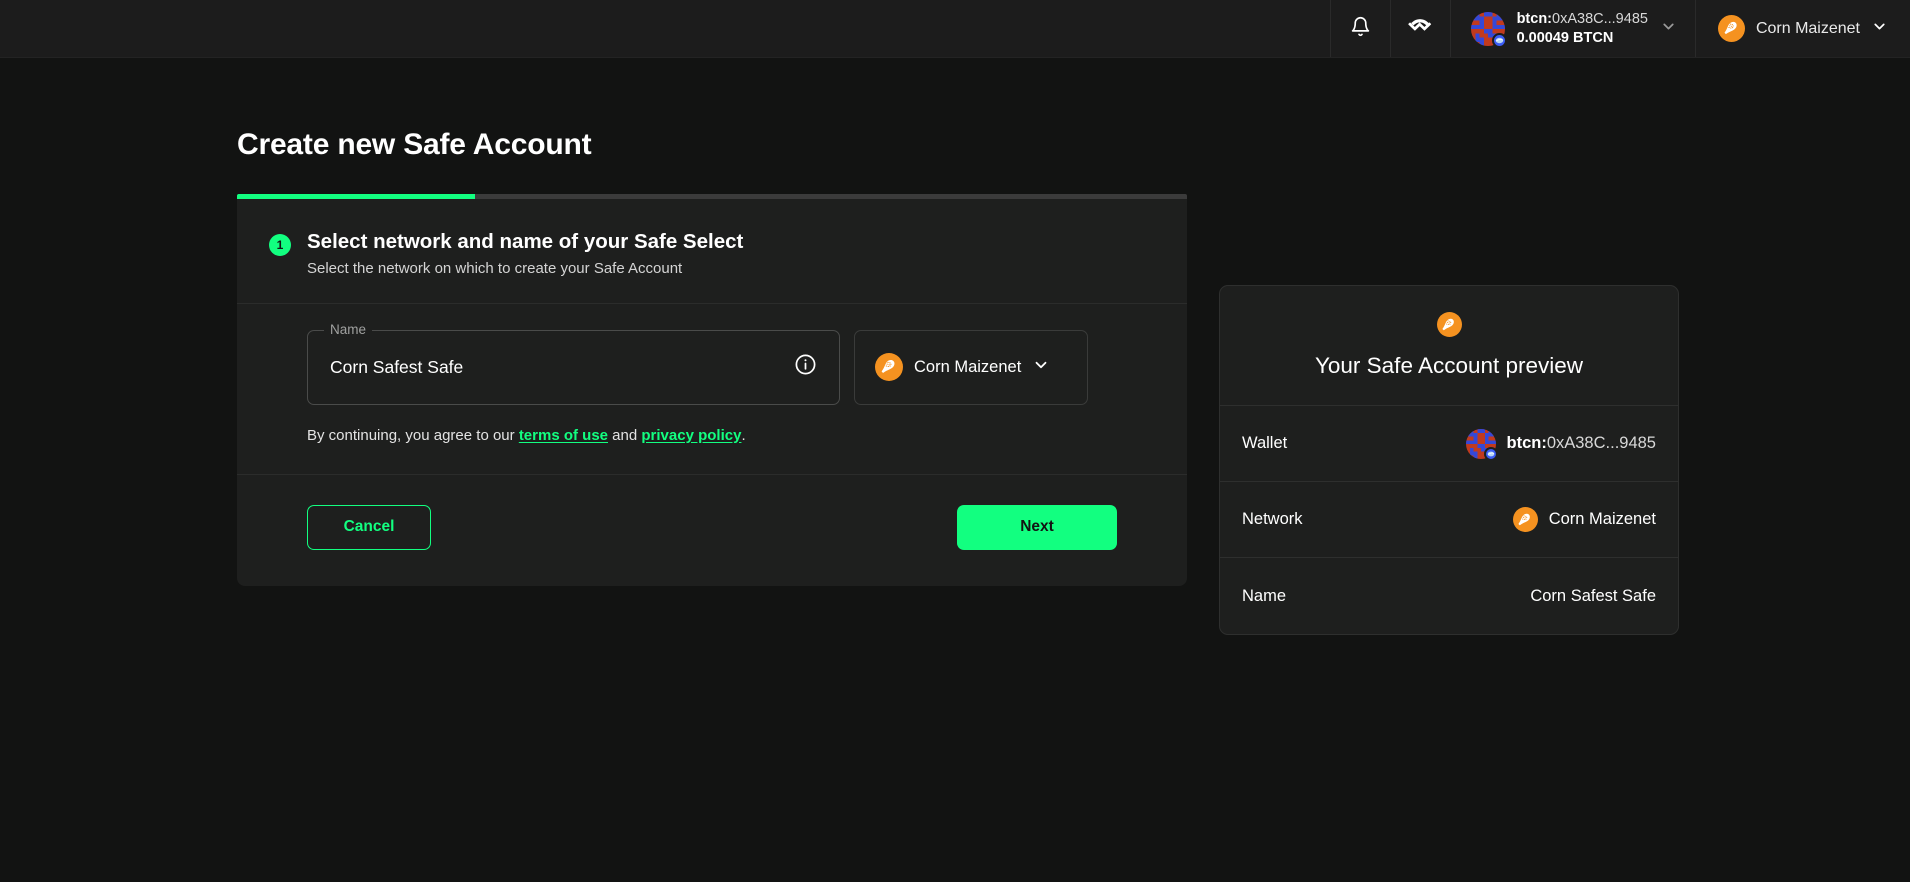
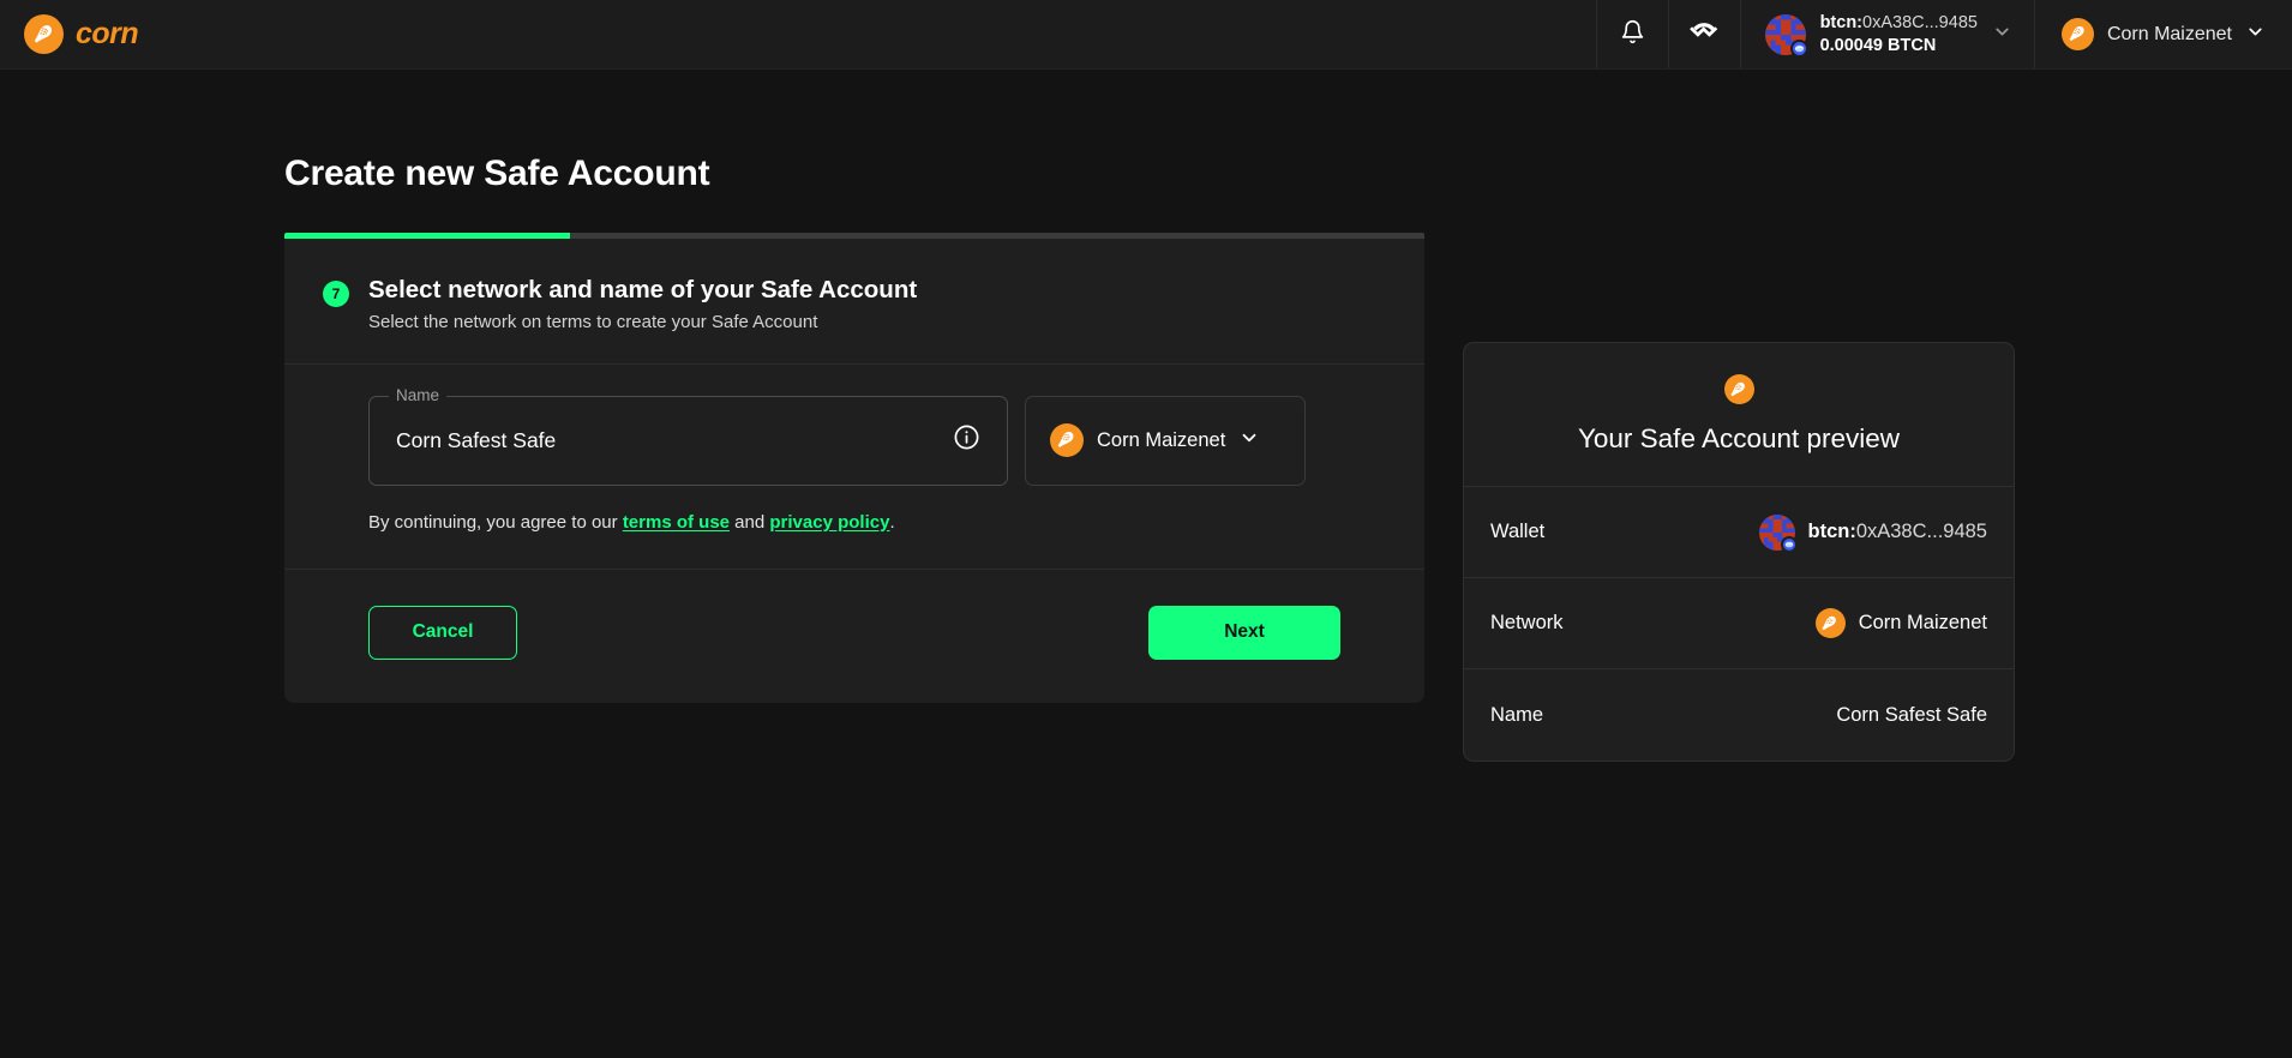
+ corn
  btcn:0xA38C...9485
  0.00049 BTCN
  Corn Maizenet
  Create new Safe Account
- 1
+ 7
- Select network and name of your Safe Select
+ Select network and name of your Safe Account
- Select the network on which to create your Safe Account
+ Select the network on terms to create your Safe Account
  Name
  Corn Safest Safe
  Corn Maizenet
  By continuing, you agree to our terms of use and privacy policy.
  Cancel
  Next
  Your Safe Account preview
  Wallet
  btcn:0xA38C...9485
  Network
  Corn Maizenet
  Name
  Corn Safest Safe
